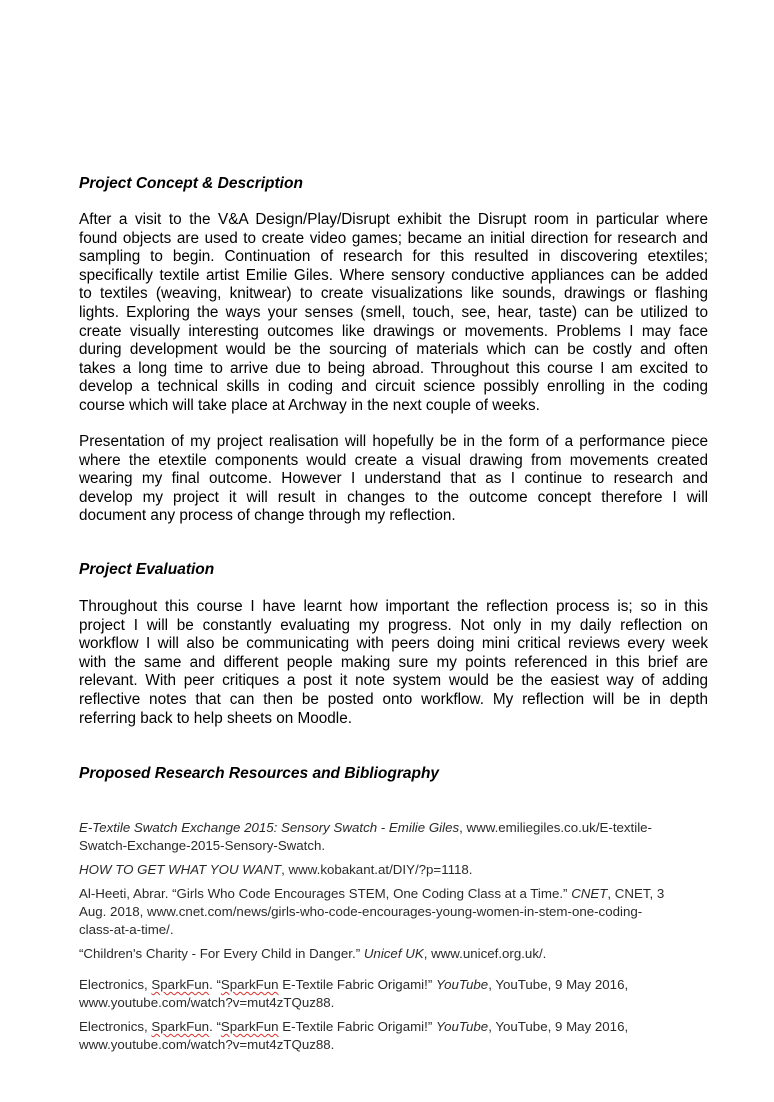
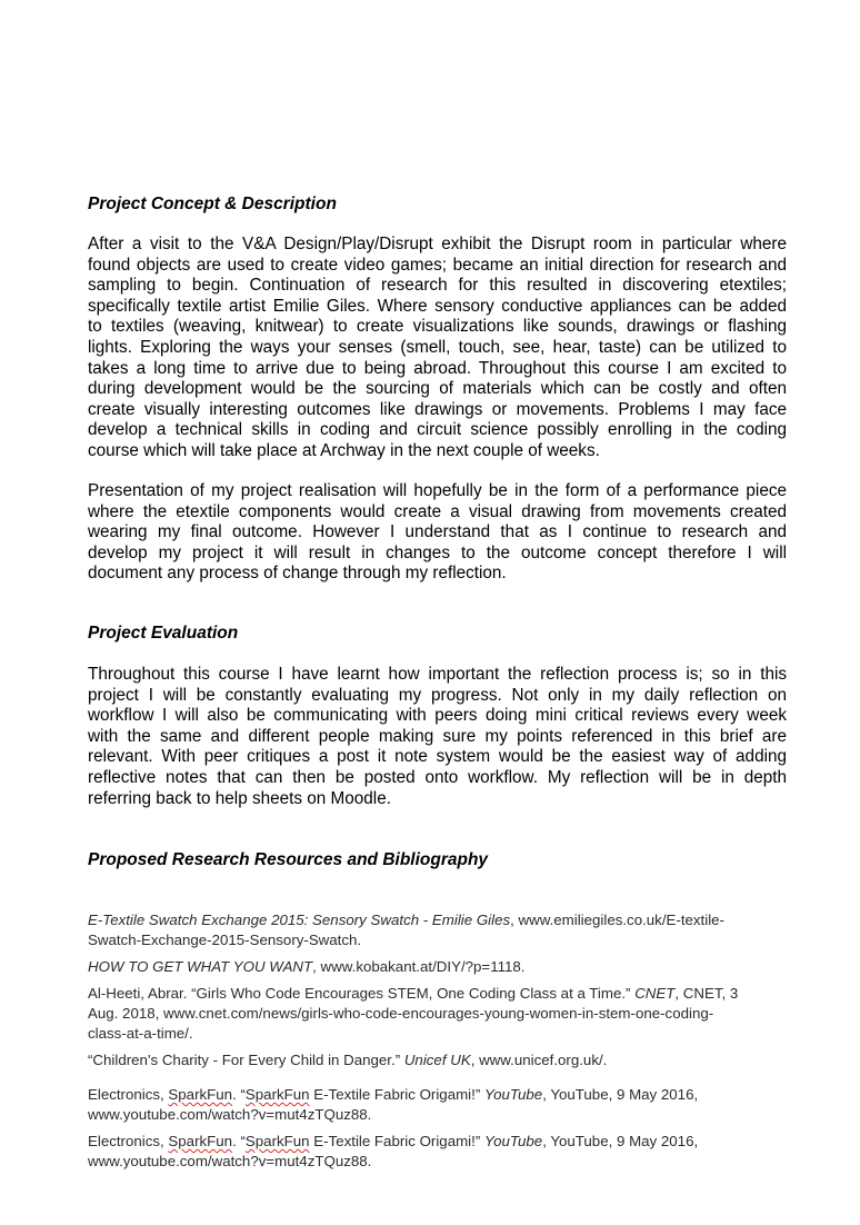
  Project Concept & Description
  After a visit to the V&A Design/Play/Disrupt exhibit the Disrupt room in particular where
  found objects are used to create video games; became an initial direction for research and
  sampling to begin. Continuation of research for this resulted in discovering etextiles;
  specifically textile artist Emilie Giles. Where sensory conductive appliances can be added
  to textiles (weaving, knitwear) to create visualizations like sounds, drawings or flashing
  lights. Exploring the ways your senses (smell, touch, see, hear, taste) can be utilized to
- create visually interesting outcomes like drawings or movements. Problems I may face
+ takes a long time to arrive due to being abroad. Throughout this course I am excited to
  during development would be the sourcing of materials which can be costly and often
- takes a long time to arrive due to being abroad. Throughout this course I am excited to
+ create visually interesting outcomes like drawings or movements. Problems I may face
  develop a technical skills in coding and circuit science possibly enrolling in the coding
  course which will take place at Archway in the next couple of weeks.
  Presentation of my project realisation will hopefully be in the form of a performance piece
  where the etextile components would create a visual drawing from movements created
  wearing my final outcome. However I understand that as I continue to research and
  develop my project it will result in changes to the outcome concept therefore I will
  document any process of change through my reflection.
  Project Evaluation
  Throughout this course I have learnt how important the reflection process is; so in this
  project I will be constantly evaluating my progress. Not only in my daily reflection on
  workflow I will also be communicating with peers doing mini critical reviews every week
  with the same and different people making sure my points referenced in this brief are
  relevant. With peer critiques a post it note system would be the easiest way of adding
  reflective notes that can then be posted onto workflow. My reflection will be in depth
  referring back to help sheets on Moodle.
  Proposed Research Resources and Bibliography
  E-Textile Swatch Exchange 2015: Sensory Swatch - Emilie Giles, www.emiliegiles.co.uk/E-textile-
  Swatch-Exchange-2015-Sensory-Swatch.
  HOW TO GET WHAT YOU WANT, www.kobakant.at/DIY/?p=1118.
  Al-Heeti, Abrar. “Girls Who Code Encourages STEM, One Coding Class at a Time.” CNET, CNET, 3
  Aug. 2018, www.cnet.com/news/girls-who-code-encourages-young-women-in-stem-one-coding-
  class-at-a-time/.
  “Children's Charity - For Every Child in Danger.” Unicef UK, www.unicef.org.uk/.
  Electronics, SparkFun. “SparkFun E-Textile Fabric Origami!” YouTube, YouTube, 9 May 2016,
  www.youtube.com/watch?v=mut4zTQuz88.
  Electronics, SparkFun. “SparkFun E-Textile Fabric Origami!” YouTube, YouTube, 9 May 2016,
  www.youtube.com/watch?v=mut4zTQuz88.
